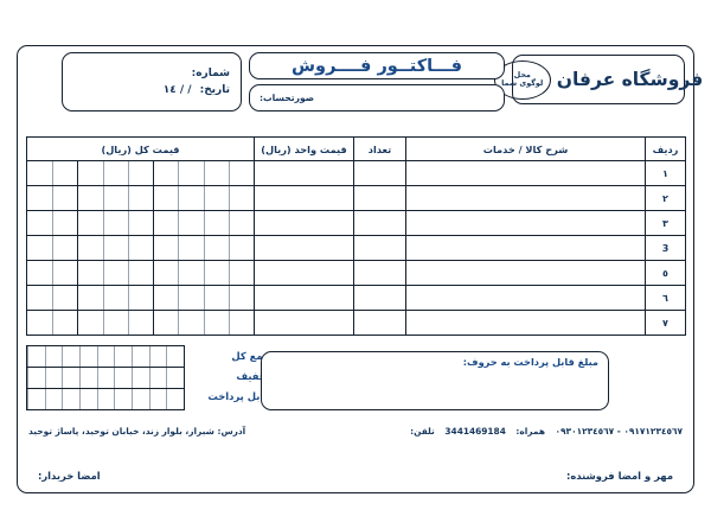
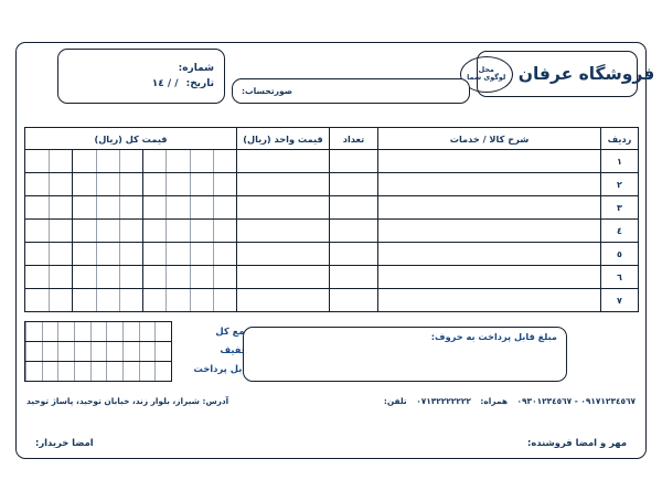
  فروشگاه عرفان
  محل
  لوگوی شما
- فـــاكتــور فــــروش
  صورتحساب:
  شماره:
  تاریخ:
  / / ١٤
  ردیف	شرح کالا / خدمات	تعداد	قیمت واحد (ریال)	قیمت کل (ریال)
  ١
  ٢
  ٣
- 3
+ ٤
  ٥
  ٦
  ٧
  مع کل
  بل پرداخت
  مبلغ قابل پرداخت به حروف:
- ٠٩١٧١٢٣٤٥٦٧ - ٠٩٣٠١٢٣٤٥٦٧ همراه: 3441469184 تلفن:
+ ٠٩١٧١٢٣٤٥٦٧ - ٠٩٣٠١٢٣٤٥٦٧ همراه: ٠٧١٣٢٢٢٢٢٢٢ تلفن:
  آدرس: شیراز، بلوار زند، خیابان توحید، پاساژ توحید
  مهر و امضا فروشنده:
  امضا خریدار:
